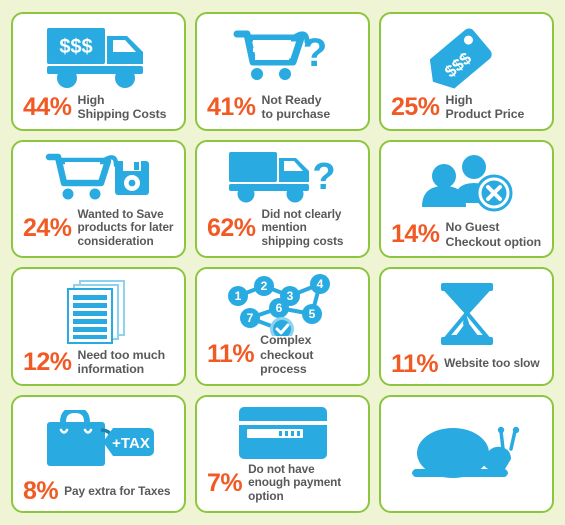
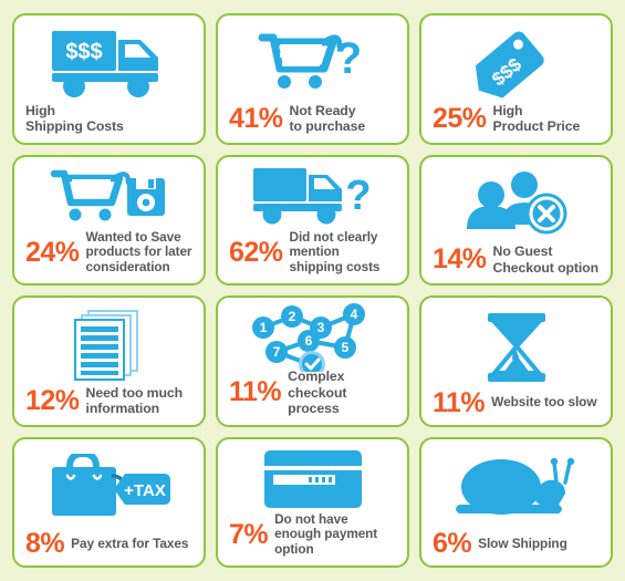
  $$$
- 44%
  High
  Shipping Costs
  ?
  41%
  Not Ready
  to purchase
  25%
  High
  Product Price
  24%
  Wanted to Save
  products for later
  consideration
  ?
  62%
  Did not clearly
  mention
  shipping costs
  14%
  No Guest
  Checkout option
  12%
  Need too much
  information
  1
  2
  3
  4
  5
  6
  7
  11%
  Complex
  checkout process
  11%
  Website too slow
  +TAX
  8%
  Pay extra for Taxes
  7%
  Do not have
  enough payment
  option
+ 6%
+ Slow Shipping
